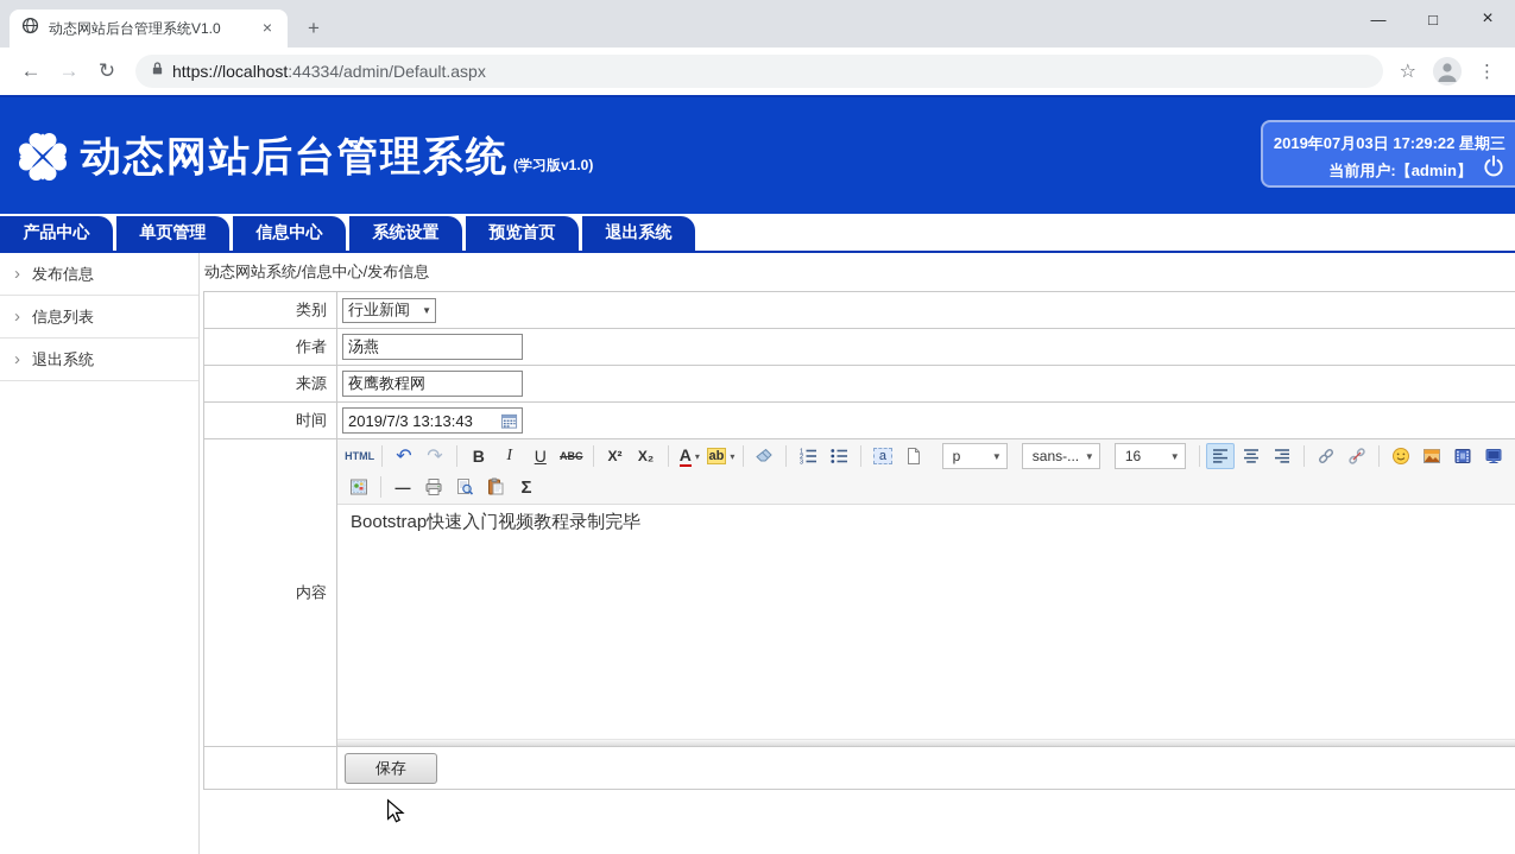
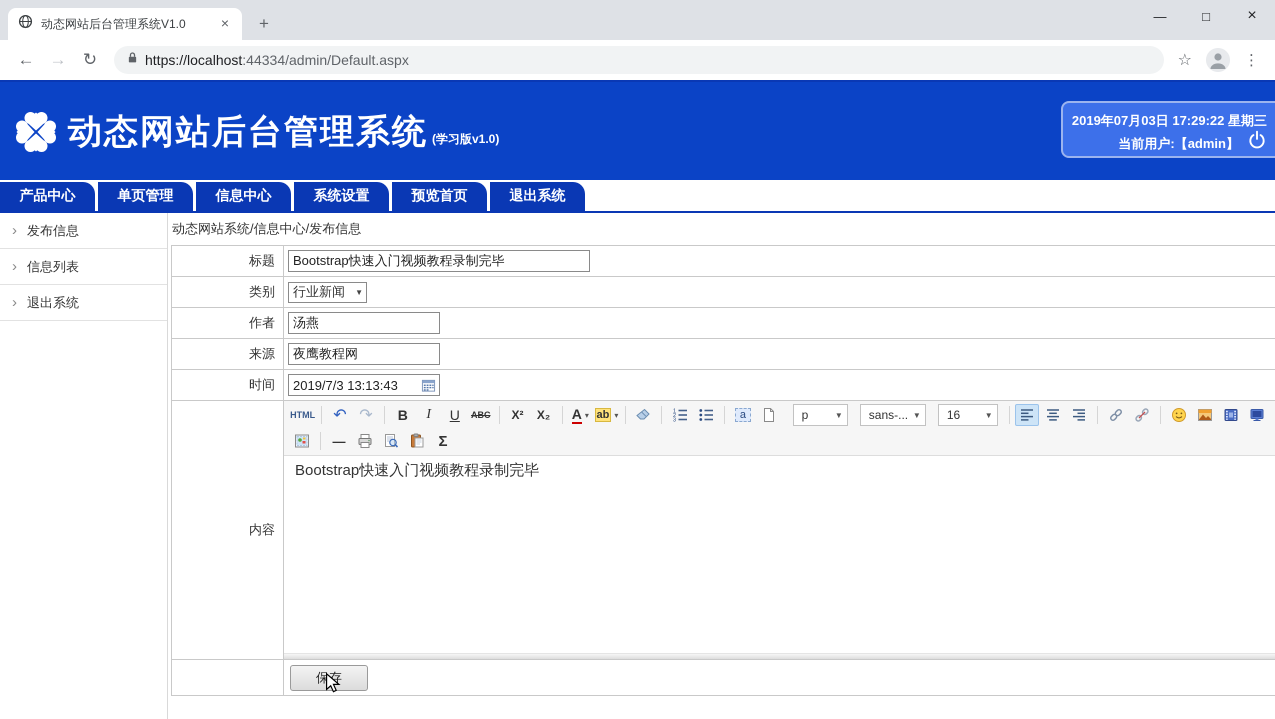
  动态网站后台管理系统V1.0
  ×
  +
  —
  □
  ×
  ←
  →
  ↻
  https://localhost:44334/admin/Default.aspx
  ☆
  ⋮
  动态网站后台管理系统 (学习版v1.0)
  2019年07月03日 17:29:22 星期三
  当前用户:【admin】
  产品中心
  单页管理
  信息中心
  系统设置
  预览首页
  退出系统
  ›
  发布信息
  ›
  信息列表
  ›
  退出系统
  动态网站系统/信息中心/发布信息
+ 标题	Bootstrap快速入门视频教程录制完毕
  类别	行业新闻 ▼
  作者	汤燕
  来源	夜鹰教程网
  时间	2019/7/3 13:13:43
  内容	HTML ↶ ↷ B I U ABC X² X₂ A ▾ ab ▾ a p ▼ sans-... ▼ 16 ▼ — Σ Bootstrap快速入门视频教程录制完毕
  	保存
